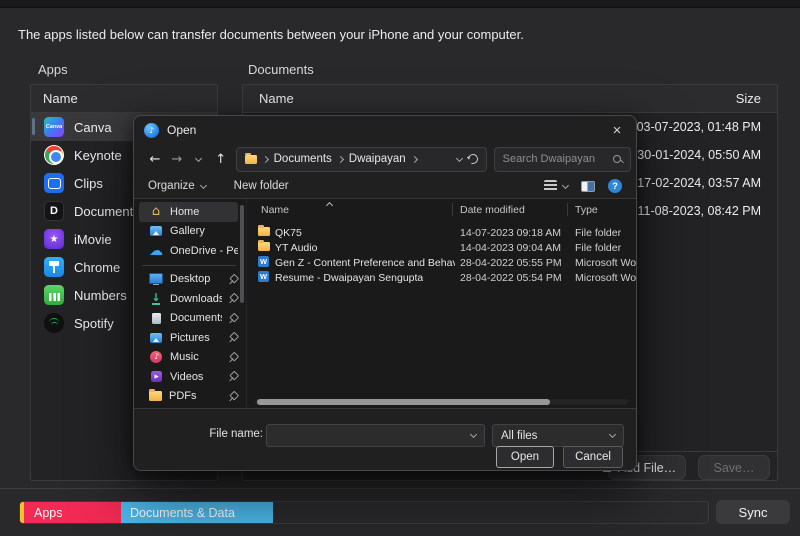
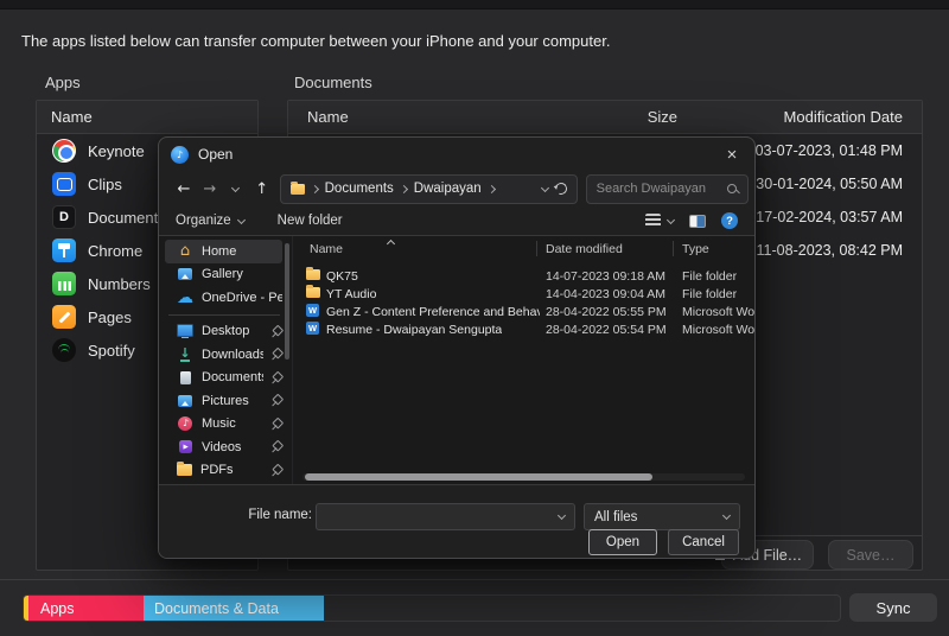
- The apps listed below can transfer documents between your iPhone and your computer.
+ The apps listed below can transfer computer between your iPhone and your computer.
  Apps
  Documents
  Name
- Canva
  Keynote
  Clips
  Document
- iMovie
  Chrome
  Numbers
+ Pages
  Spotify
  Name
  Size
+ Modification Date
  03-07-2023, 01:48 PM
  30-01-2024, 05:50 AM
  17-02-2024, 03:57 AM
  11-08-2023, 08:42 PM
  d File…
  Save…
  Apps
  Documents & Data
  Sync
  Open
  ×
  ←
  →
  ↑
  Documents
  Dwaipayan
  Search Dwaipayan
  Organize
  New folder
  Home
  Gallery
  OneDrive - Pe
  Desktop
  Downloads
  Document
  Pictures
  Music
  Videos
  PDFs
  Name
  Date modified
  Type
  QK75
  14-07-2023 09:18 AM
  File folder
  YT Audio
  14-04-2023 09:04 AM
  File folder
  Gen Z - Content Preference and Beha
  28-04-2022 05:55 PM
  Microsoft Wo
  Resume - Dwaipayan Sengupta
  28-04-2022 05:54 PM
  Microsoft Wo
  File name:
  All files
  Open
  Cancel
